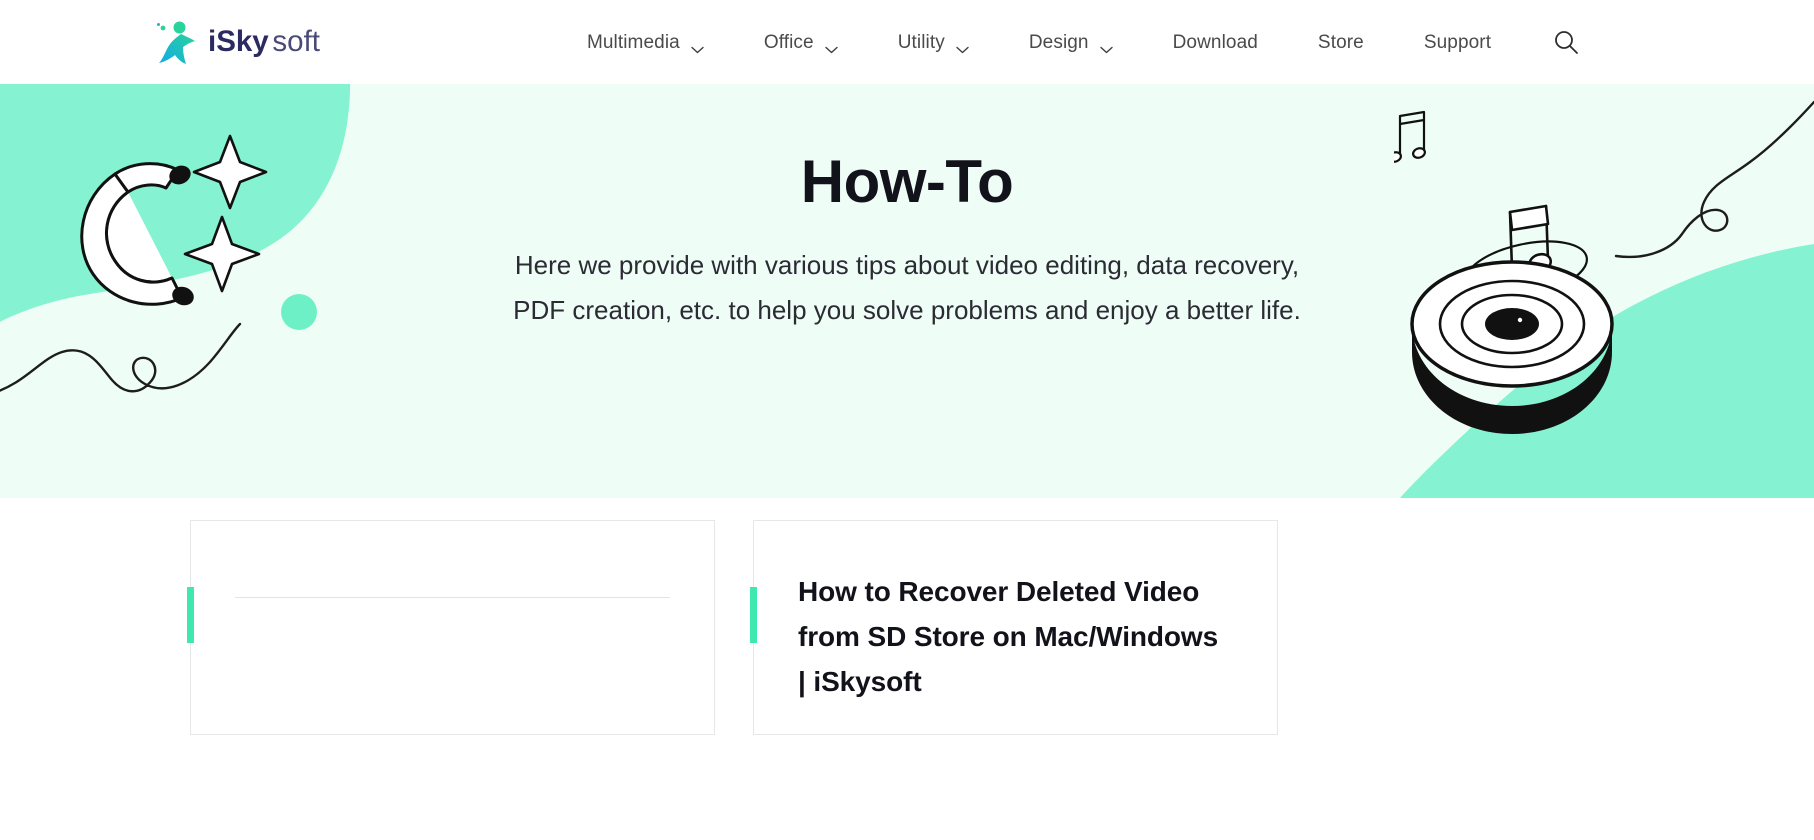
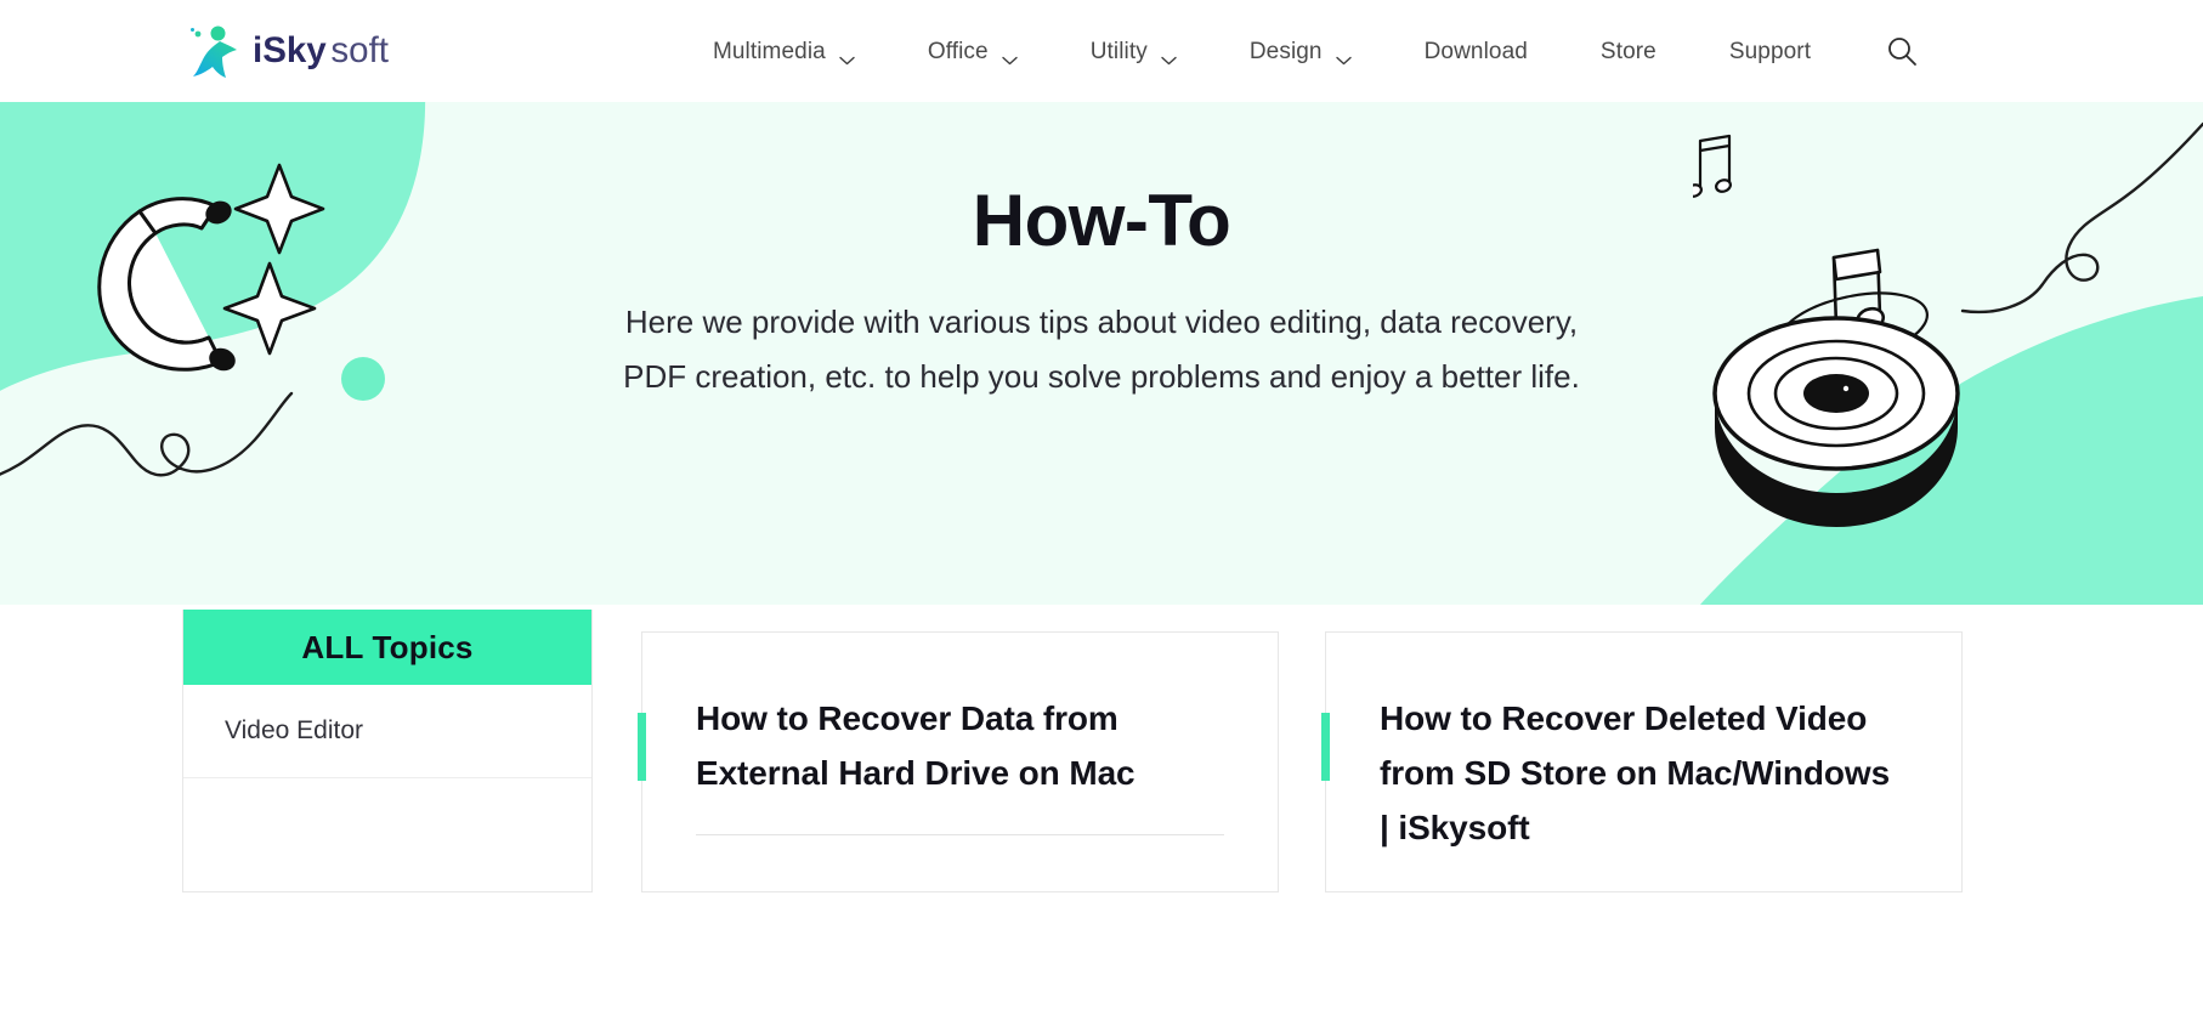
  iSky
  soft
  Multimedia
  Office
  Utility
  Design
  Download
  Store
  Support
  How-To
  Here we provide with various tips about video editing, data recovery, PDF creation, etc. to help you solve problems and enjoy a better life.
+ ALL Topics
+ Video Editor
+ How to Recover Data from External Hard Drive on Mac
  How to Recover Deleted Video from SD Store on Mac/Windows | iSkysoft
